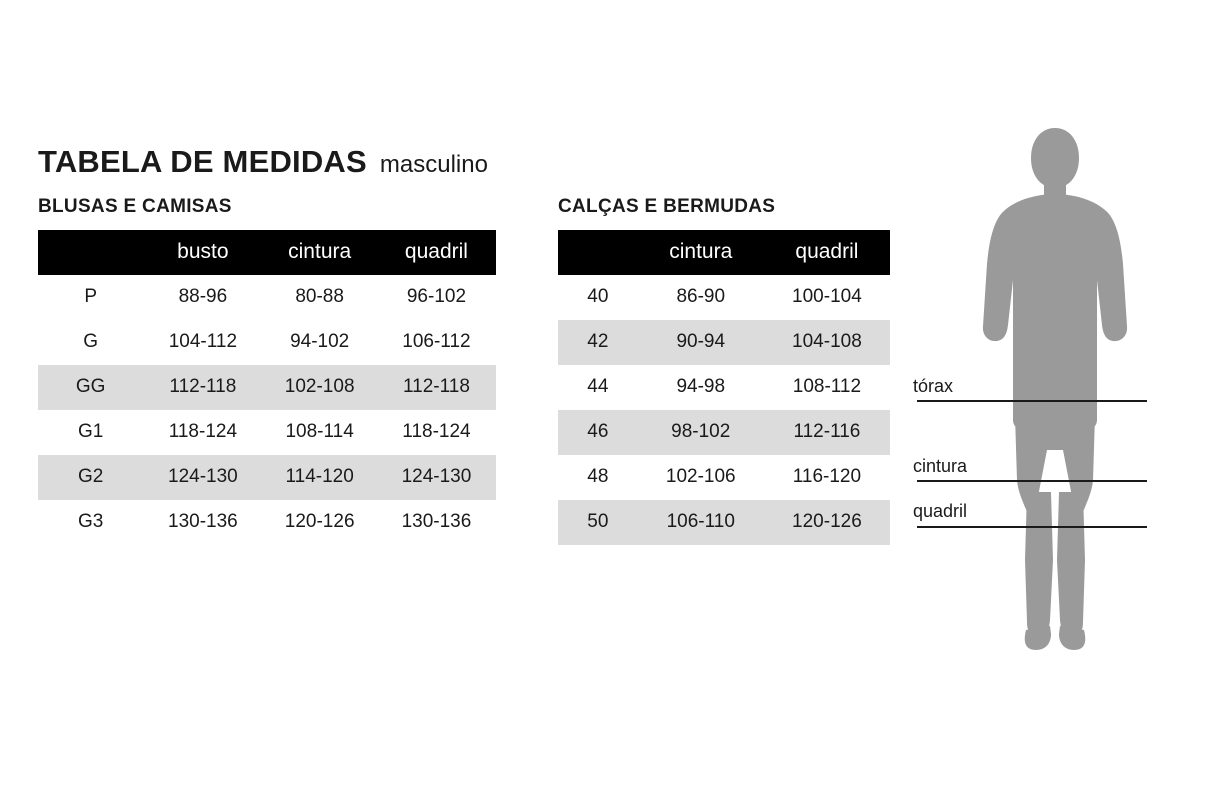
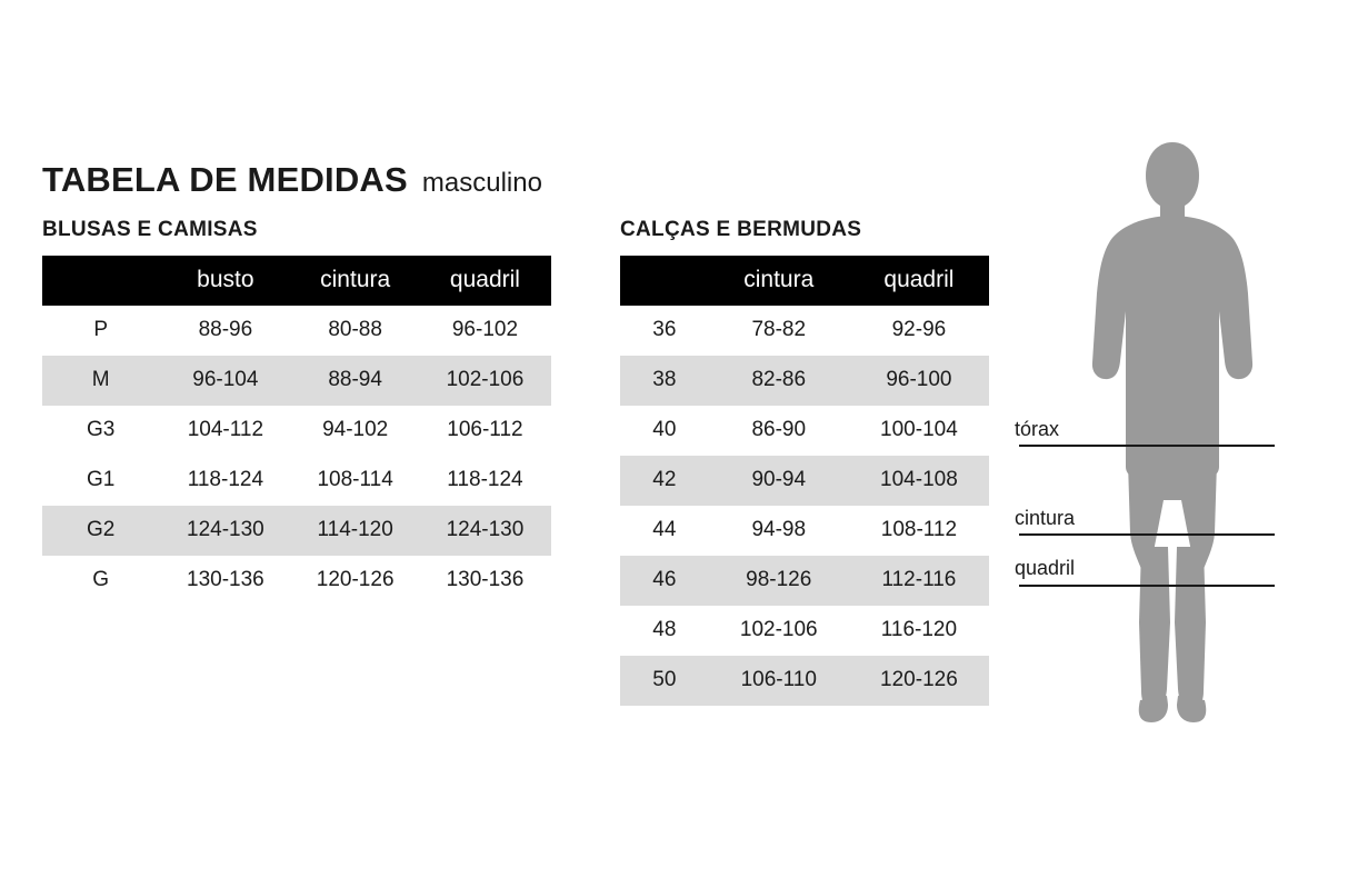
  TABELA DE MEDIDAS
  masculino
  BLUSAS E CAMISAS
  	busto	cintura	quadril
  P	88-96	80-88	96-102
+ M	96-104	88-94	102-106
- G	104-112	94-102	106-112
+ G3	104-112	94-102	106-112
- GG	112-118	102-108	112-118
  G1	118-124	108-114	118-124
  G2	124-130	114-120	124-130
- G3	130-136	120-126	130-136
+ G	130-136	120-126	130-136
  CALÇAS E BERMUDAS
  	cintura	quadril
+ 36	78-82	92-96
+ 38	82-86	96-100
  40	86-90	100-104
  42	90-94	104-108
  44	94-98	108-112
- 46	98-102	112-116
+ 46	98-126	112-116
  48	102-106	116-120
  50	106-110	120-126
  tórax
  cintura
  quadril
